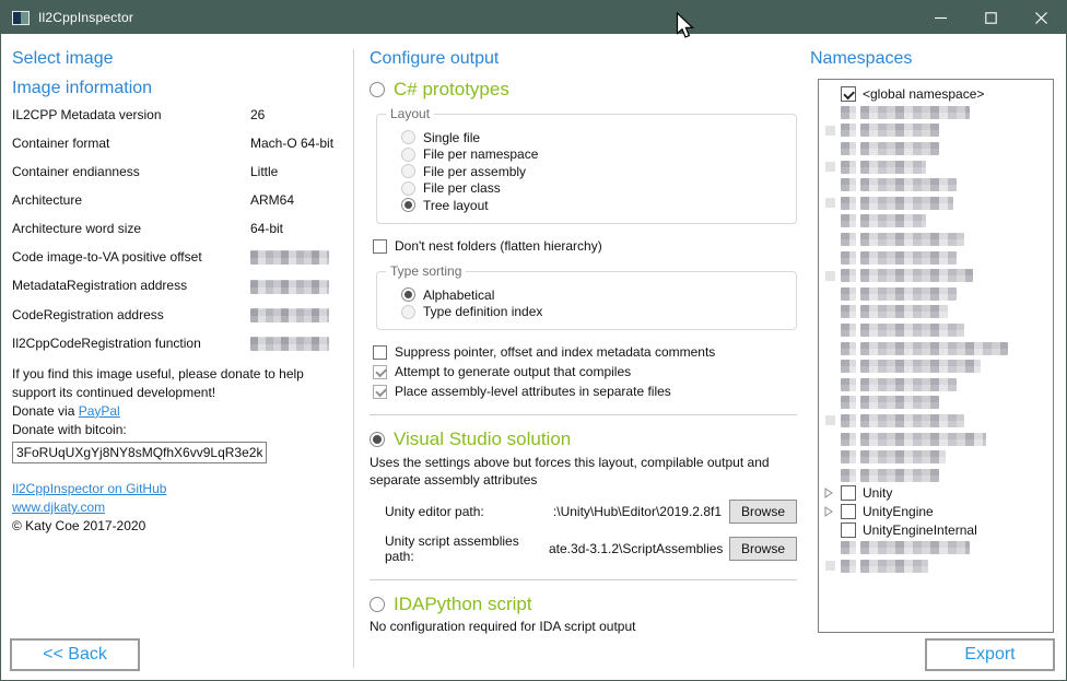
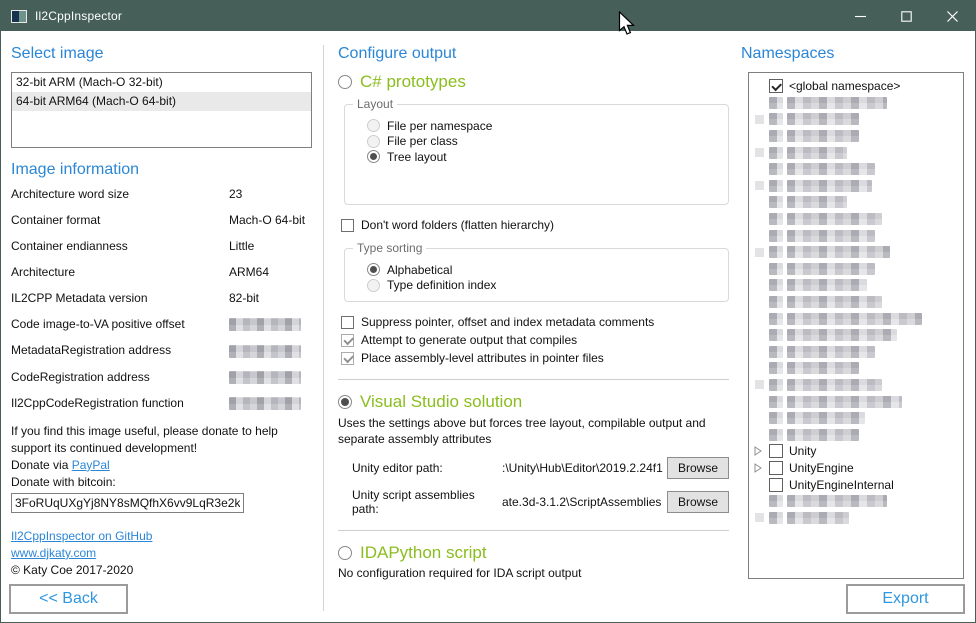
  Il2CppInspector
  Select image
+ 32-bit ARM (Mach-O 32-bit)
+ 64-bit ARM64 (Mach-O 64-bit)
  Image information
- IL2CPP Metadata version
+ Architecture word size
- 26
+ 23
  Container format
  Mach-O 64-bit
  Container endianness
  Little
  Architecture
  ARM64
- Architecture word size
+ IL2CPP Metadata version
- 64-bit
+ 82-bit
  Code image-to-VA positive offset
  MetadataRegistration address
  CodeRegistration address
  Il2CppCodeRegistration function
  If you find this image useful, please donate to help support its continued development!
  Donate via PayPal
  Donate with bitcoin:
  3FoRUqUXgYj8NY8sMQfhX6vv9LqR3e2k
  Il2CppInspector on GitHub
  www.djkaty.com
  © Katy Coe 2017-2020
  Configure output
  C# prototypes
  Layout
- Single file
  File per namespace
- File per assembly
  File per class
  Tree layout
- Don't nest folders (flatten hierarchy)
+ Don't word folders (flatten hierarchy)
  Type sorting
  Alphabetical
  Type definition index
  Suppress pointer, offset and index metadata comments
  Attempt to generate output that compiles
- Place assembly-level attributes in separate files
+ Place assembly-level attributes in pointer files
  Visual Studio solution
- Uses the settings above but forces this layout, compilable output and separate assembly attributes
+ Uses the settings above but forces tree layout, compilable output and separate assembly attributes
  Unity editor path:
- :\Unity\Hub\Editor\2019.2.8f1
+ :\Unity\Hub\Editor\2019.2.24f1
  Browse
  Unity script assemblies path:
  ate.3d-3.1.2\ScriptAssemblies
  Browse
  IDAPython script
  No configuration required for IDA script output
  Namespaces
  <global namespace>
  Unity
  UnityEngine
  UnityEngineInternal
  << Back
  Export
